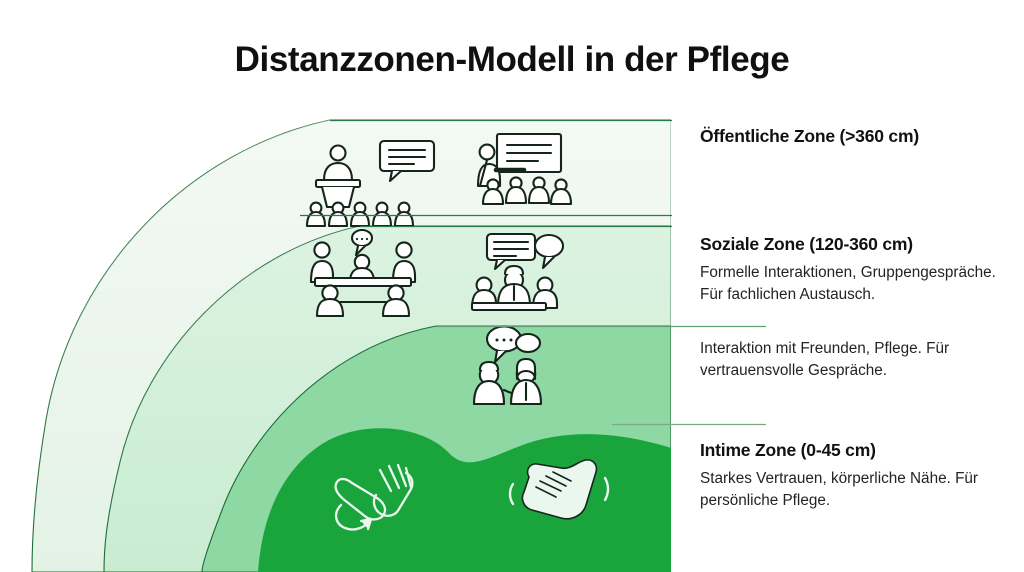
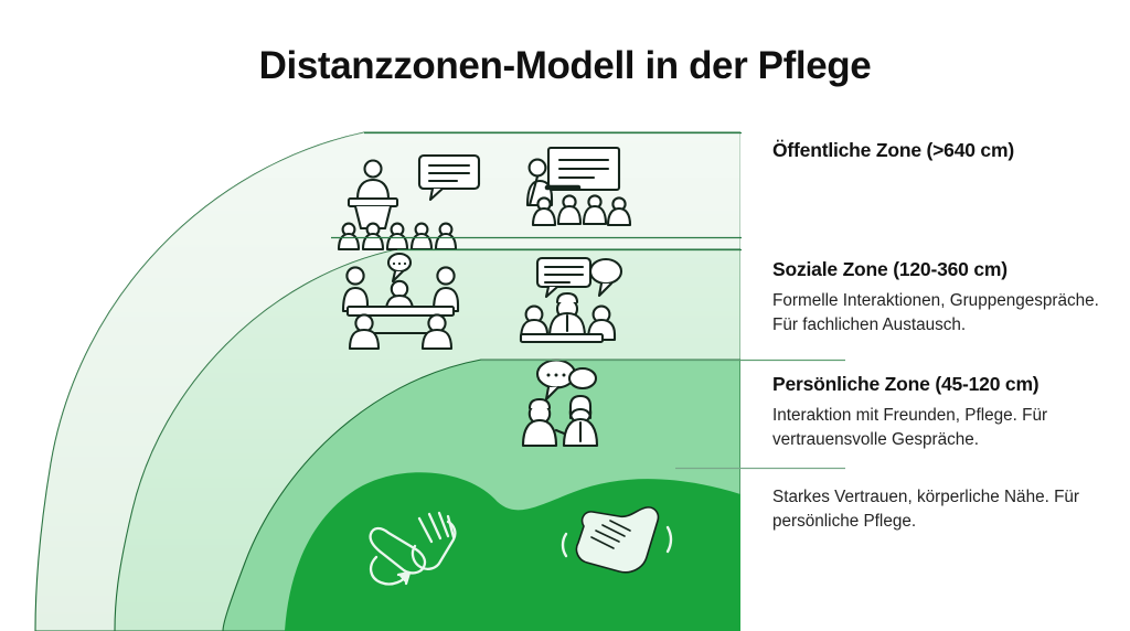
  Distanzzonen-Modell in der Pflege
- Öffentliche Zone (>360 cm)
+ Öffentliche Zone (>640 cm)
  Soziale Zone (120-360 cm)
  Formelle Interaktionen, Gruppengespräche. Für fachlichen Austausch.
+ Persönliche Zone (45-120 cm)
  Interaktion mit Freunden, Pflege. Für vertrauensvolle Gespräche.
- Intime Zone (0-45 cm)
  Starkes Vertrauen, körperliche Nähe. Für persönliche Pflege.
